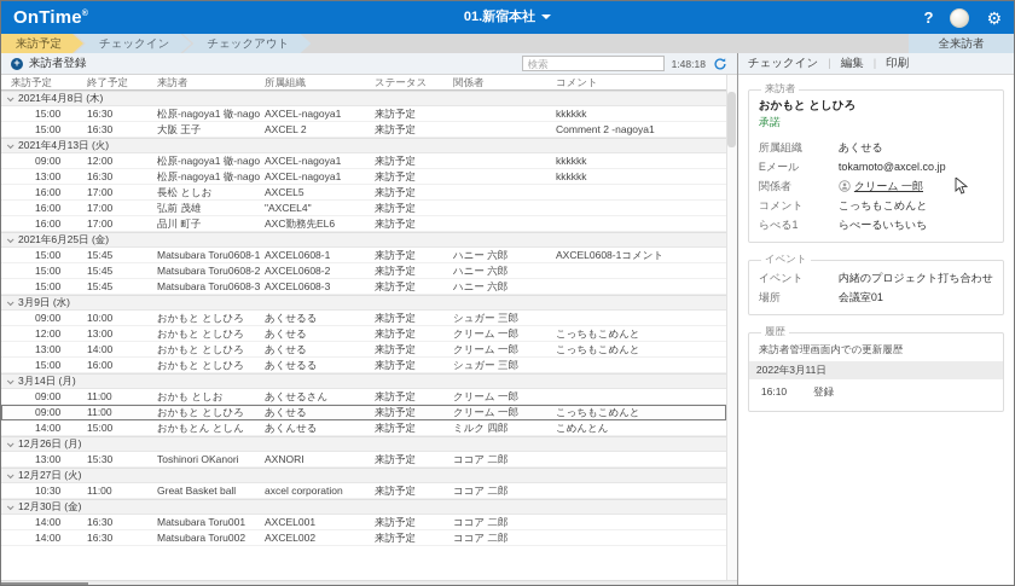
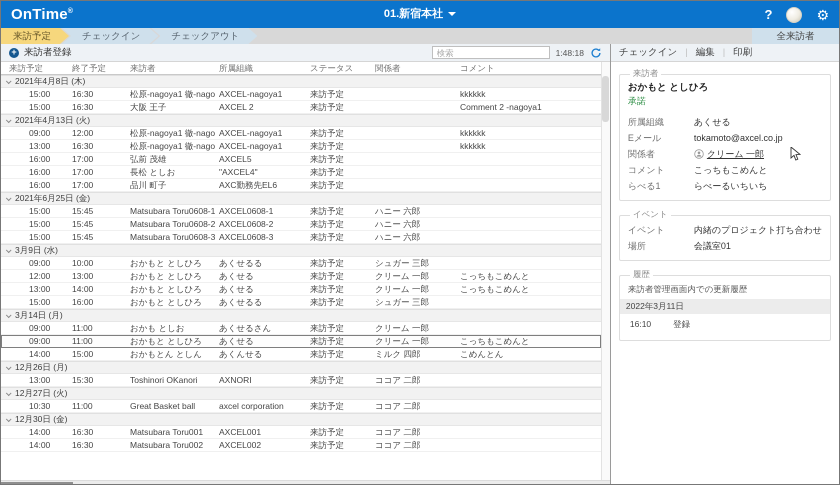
  OnTime
  01.新宿本社
  ?
  ⚙
  来訪予定
  チェックイン
  チェックアウト
  全来訪者
  +
  来訪者登録
  検索
  1:48:18
  来訪予定
  終了予定
  来訪者
  所属組織
  ステータス
  関係者
  コメント
  2021年4月8日 (木)
  15:00
  16:30
  松原-nagoya1 徹-nago
  AXCEL-nagoya1
  来訪予定
  kkkkkk
  15:00
  16:30
  大阪 王子
  AXCEL 2
  来訪予定
  Comment 2 -nagoya1
  2021年4月13日 (火)
  09:00
  12:00
  松原-nagoya1 徹-nago
  AXCEL-nagoya1
  来訪予定
  kkkkkk
  13:00
  16:30
  松原-nagoya1 徹-nago
  AXCEL-nagoya1
  来訪予定
  kkkkkk
  16:00
  17:00
- 長松 としお
+ 弘前 茂雄
  AXCEL5
  来訪予定
  16:00
  17:00
- 弘前 茂雄
+ 長松 としお
  "AXCEL4"
  来訪予定
  16:00
  17:00
  品川 町子
  AXC勤務先EL6
  来訪予定
  2021年6月25日 (金)
  15:00
  15:45
  Matsubara Toru0608-1
  AXCEL0608-1
  来訪予定
  ハニー 六郎
- AXCEL0608-1コメント
  15:00
  15:45
  Matsubara Toru0608-2
  AXCEL0608-2
  来訪予定
  ハニー 六郎
  15:00
  15:45
  Matsubara Toru0608-3
  AXCEL0608-3
  来訪予定
  ハニー 六郎
  3月9日 (水)
  09:00
  10:00
  おかもと としひろ
  あくせるる
  来訪予定
  シュガー 三郎
  12:00
  13:00
  おかもと としひろ
  あくせる
  来訪予定
  クリーム 一郎
  こっちもこめんと
  13:00
  14:00
  おかもと としひろ
  あくせる
  来訪予定
  クリーム 一郎
  こっちもこめんと
  15:00
  16:00
  おかもと としひろ
  あくせるる
  来訪予定
  シュガー 三郎
  3月14日 (月)
  09:00
  11:00
  おかも としお
  あくせるさん
  来訪予定
  クリーム 一郎
  09:00
  11:00
  おかもと としひろ
  あくせる
  来訪予定
  クリーム 一郎
  こっちもこめんと
  14:00
  15:00
  おかもとん としん
  あくんせる
  来訪予定
  ミルク 四郎
  こめんとん
  12月26日 (月)
  13:00
  15:30
  Toshinori OKanori
  AXNORI
  来訪予定
  ココア 二郎
  12月27日 (火)
  10:30
  11:00
  Great Basket ball
  axcel corporation
  来訪予定
  ココア 二郎
  12月30日 (金)
  14:00
  16:30
  Matsubara Toru001
  AXCEL001
  来訪予定
  ココア 二郎
  14:00
  16:30
  Matsubara Toru002
  AXCEL002
  来訪予定
  ココア 二郎
  チェックイン
  |
  編集
  印刷
  来訪者
  おかもと としひろ
  承諾
  所属組織
  あくせる
  Eメール
  tokamoto@axcel.co.jp
  関係者
  クリーム 一郎
  コメント
  こっちもこめんと
  らべる1
  らべーるいちいち
  イベント
  イベント
  内緒のプロジェクト打ち合わせ
  場所
  会議室01
  履歴
  来訪者管理画面内での更新履歴
  2022年3月11日
  16:10
  登録
